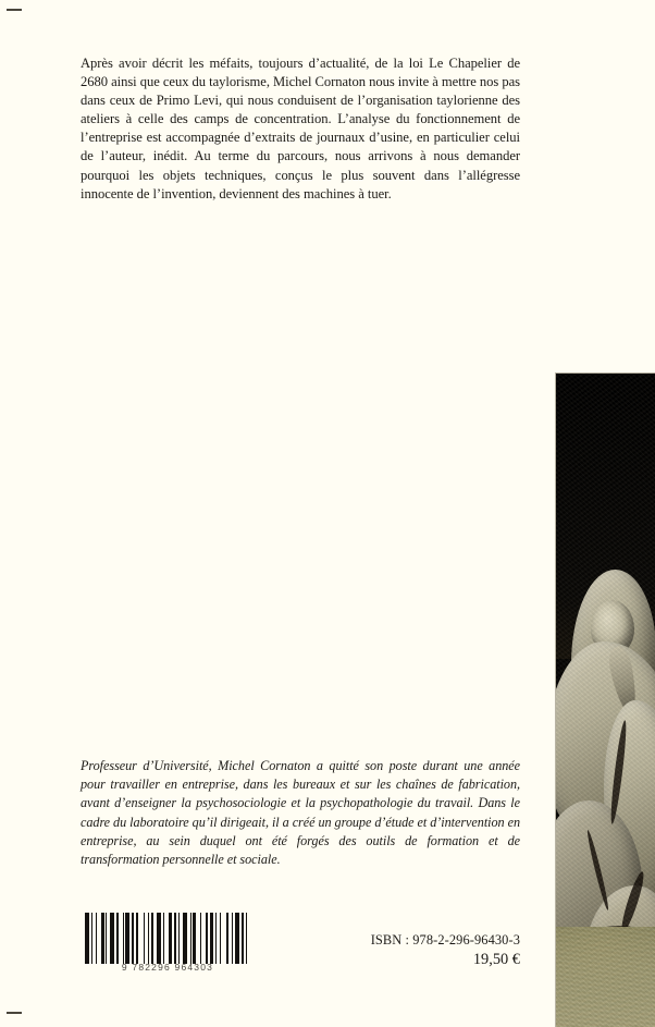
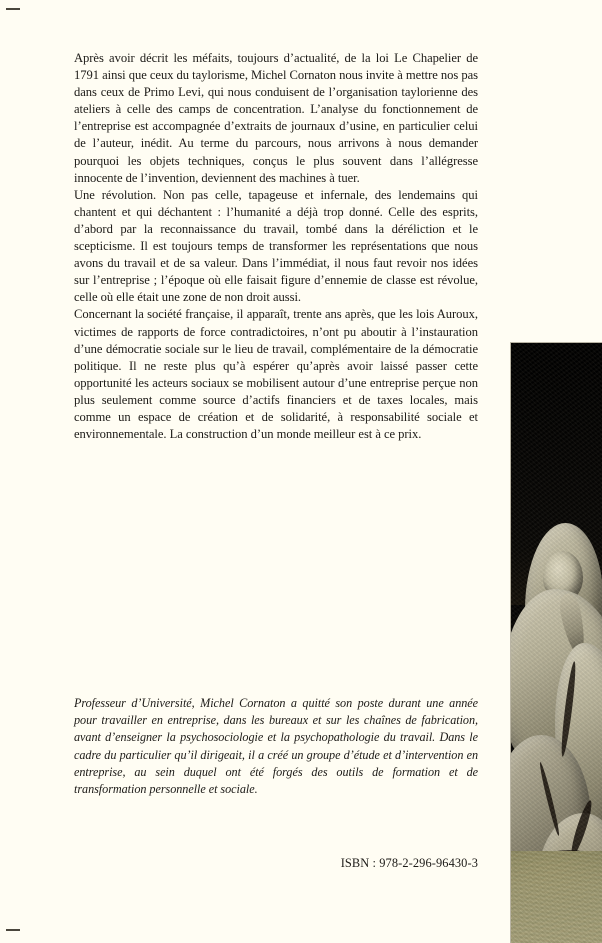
- Après avoir décrit les méfaits, toujours d’actualité, de la loi Le Chapelier de 2680 ainsi que ceux du taylorisme, Michel Cornaton nous invite à mettre nos pas dans ceux de Primo Levi, qui nous conduisent de l’organisation taylorienne des ateliers à celle des camps de concentration. L’analyse du fonctionnement de l’entreprise est accompagnée d’extraits de journaux d’usine, en particulier celui de l’auteur, inédit. Au terme du parcours, nous arrivons à nous demander pourquoi les objets techniques, conçus le plus souvent dans l’allégresse innocente de l’invention, deviennent des machines à tuer.
+ Après avoir décrit les méfaits, toujours d’actualité, de la loi Le Chapelier de 1791 ainsi que ceux du taylorisme, Michel Cornaton nous invite à mettre nos pas dans ceux de Primo Levi, qui nous conduisent de l’organisation taylorienne des ateliers à celle des camps de concentration. L’analyse du fonctionnement de l’entreprise est accompagnée d’extraits de journaux d’usine, en particulier celui de l’auteur, inédit. Au terme du parcours, nous arrivons à nous demander pourquoi les objets techniques, conçus le plus souvent dans l’allégresse innocente de l’invention, deviennent des machines à tuer.
+ Une révolution. Non pas celle, tapageuse et infernale, des lendemains qui chantent et qui déchantent : l’humanité a déjà trop donné. Celle des esprits, d’abord par la reconnaissance du travail, tombé dans la déréliction et le scepticisme. Il est toujours temps de transformer les représentations que nous avons du travail et de sa valeur. Dans l’immédiat, il nous faut revoir nos idées sur l’entreprise ; l’époque où elle faisait figure d’ennemie de classe est révolue, celle où elle était une zone de non droit aussi.
+ Concernant la société française, il apparaît, trente ans après, que les lois Auroux, victimes de rapports de force contradictoires, n’ont pu aboutir à l’instauration d’une démocratie sociale sur le lieu de travail, complémentaire de la démocratie politique. Il ne reste plus qu’à espérer qu’après avoir laissé passer cette opportunité les acteurs sociaux se mobilisent autour d’une entreprise perçue non plus seulement comme source d’actifs financiers et de taxes locales, mais comme un espace de création et de solidarité, à responsabilité sociale et environnementale. La construction d’un monde meilleur est à ce prix.
- Professeur d’Université, Michel Cornaton a quitté son poste durant une année pour travailler en entreprise, dans les bureaux et sur les chaînes de fabrication, avant d’enseigner la psychosociologie et la psychopathologie du travail. Dans le cadre du laboratoire qu’il dirigeait, il a créé un groupe d’étude et d’intervention en entreprise, au sein duquel ont été forgés des outils de formation et de transformation personnelle et sociale.
+ Professeur d’Université, Michel Cornaton a quitté son poste durant une année pour travailler en entreprise, dans les bureaux et sur les chaînes de fabrication, avant d’enseigner la psychosociologie et la psychopathologie du travail. Dans le cadre du particulier qu’il dirigeait, il a créé un groupe d’étude et d’intervention en entreprise, au sein duquel ont été forgés des outils de formation et de transformation personnelle et sociale.
- 9 782296 964303
  ISBN : 978-2-296-96430-3
- 19,50 €
